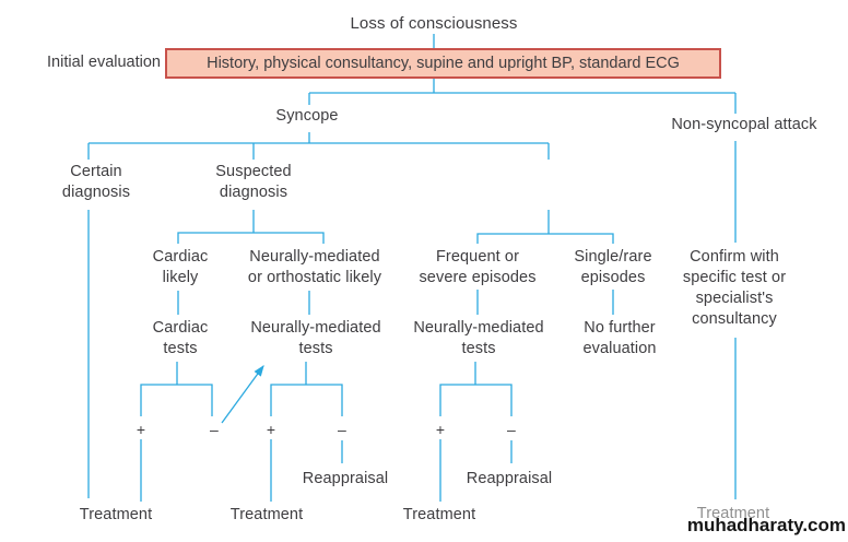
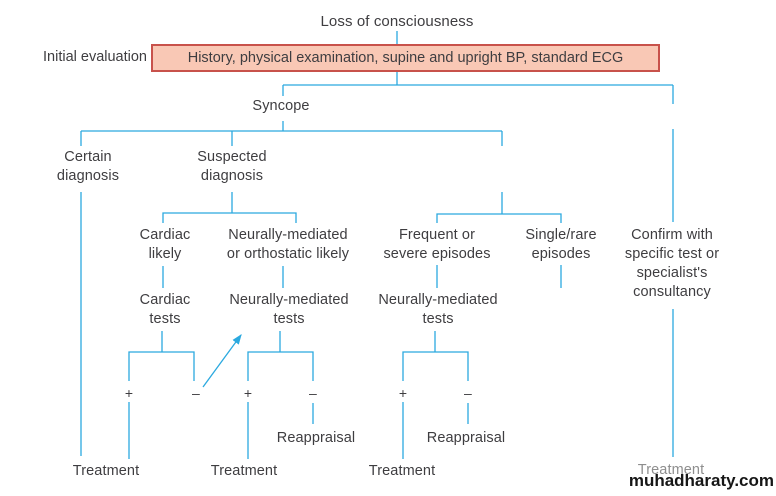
  Loss of consciousness
  Initial evaluation
- History, physical consultancy, supine and upright BP, standard ECG
+ History, physical examination, supine and upright BP, standard ECG
  Syncope
- Non-syncopal attack
  Certain
  diagnosis
  Suspected
  diagnosis
  Cardiac
  likely
  Neurally-mediated
  or orthostatic likely
  Frequent or
  severe episodes
  Single/rare
  episodes
  Confirm with
  specific test or
  specialist's
  consultancy
  Cardiac
  tests
  Neurally-mediated
  tests
  Neurally-mediated
  tests
- No further
- evaluation
  +
  –
  +
  –
  +
  –
  Reappraisal
  Reappraisal
  Treatment
  Treatment
  Treatment
  Treatment
  muhadharaty.com
